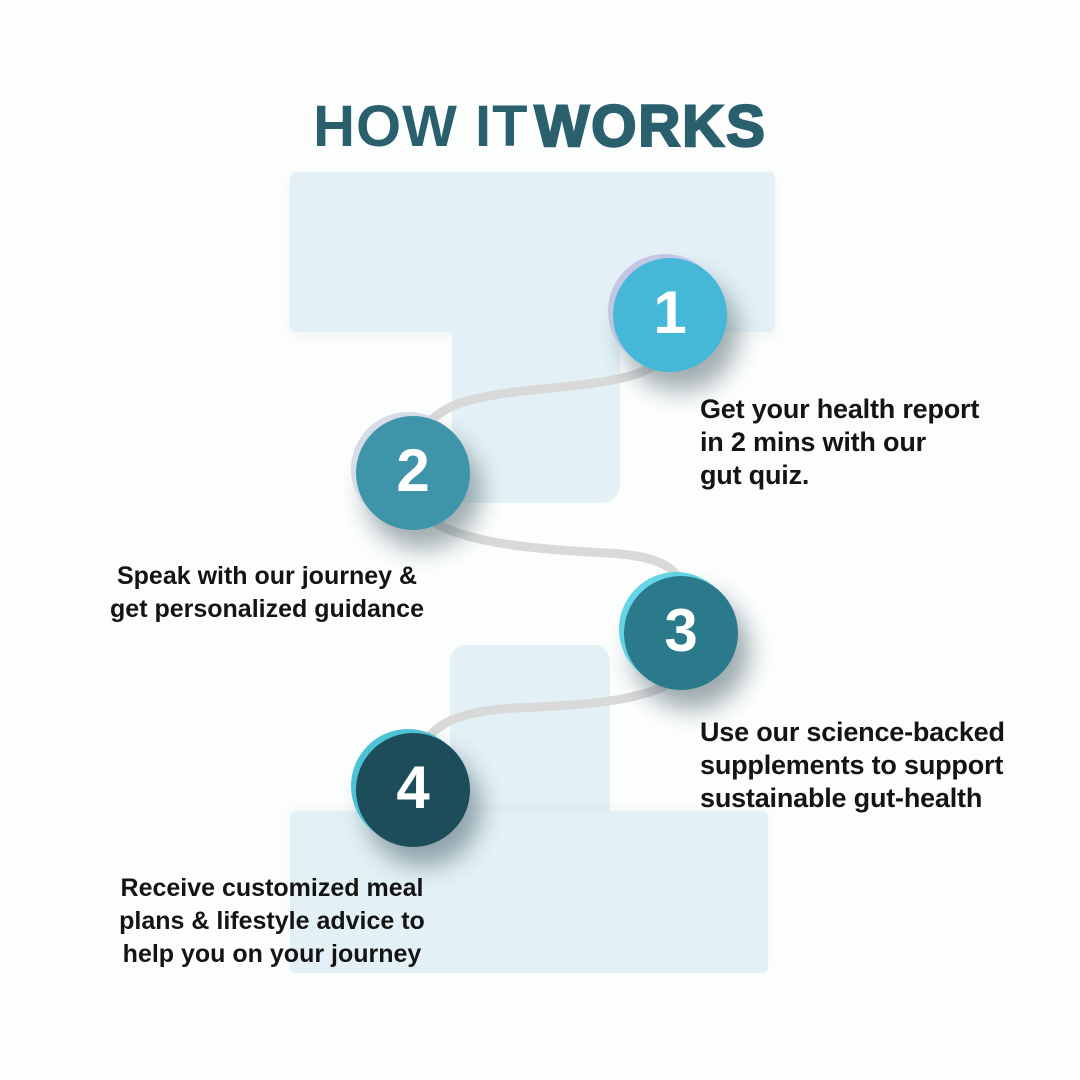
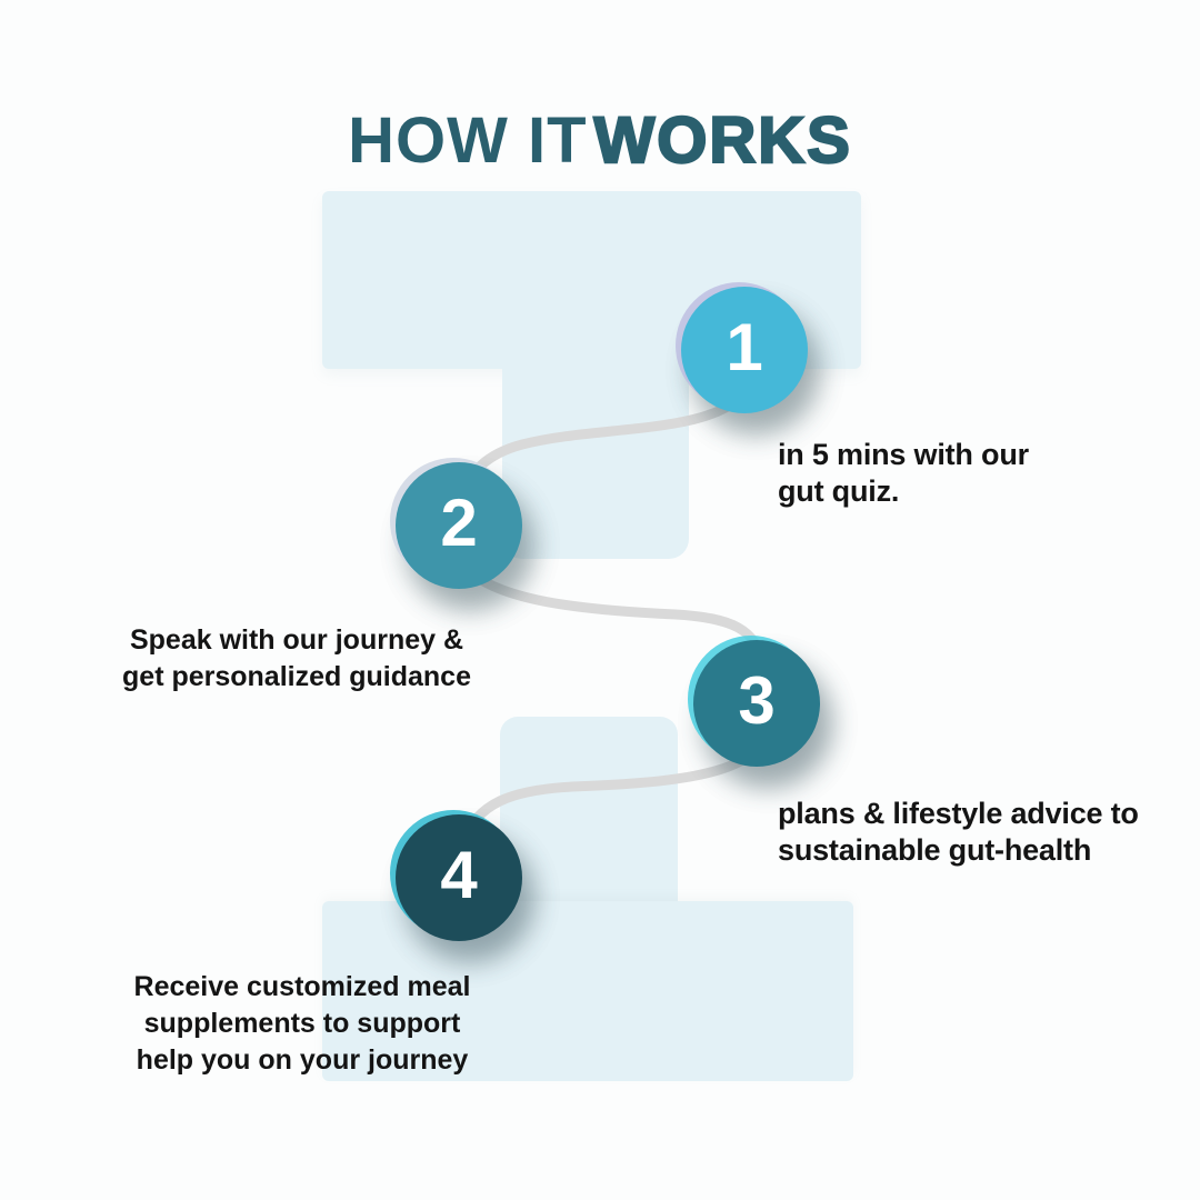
  HOW ITWORKS
  1
  2
  3
  4
- Get your health report
- in 2 mins with our
+ in 5 mins with our
  gut quiz.
  Speak with our journey &
  get personalized guidance
- Use our science-backed
- supplements to support
+ plans & lifestyle advice to
  sustainable gut-health
  Receive customized meal
- plans & lifestyle advice to
+ supplements to support
  help you on your journey
